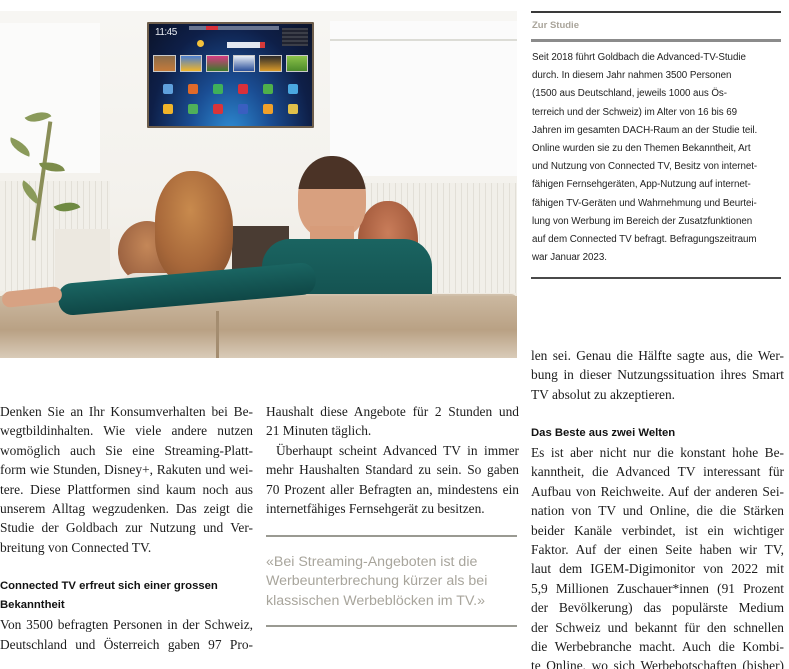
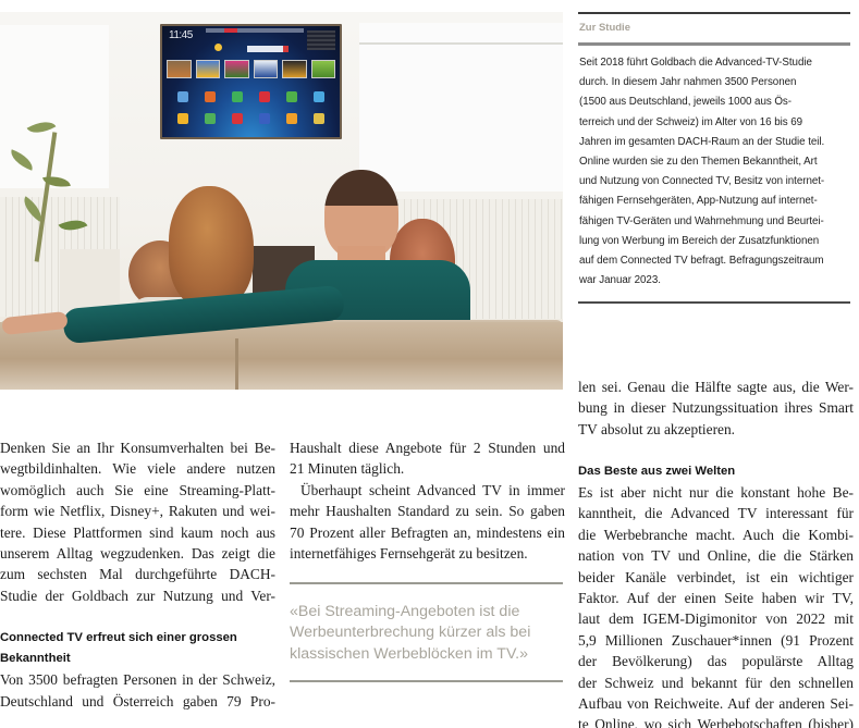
  11:45
  Zur Studie
  Seit 2018 führt Goldbach die Advanced-TV-Studie
  durch. In diesem Jahr nahmen 3500 Personen
  (1500 aus Deutschland, jeweils 1000 aus Ös-
  terreich und der Schweiz) im Alter von 16 bis 69
  Jahren im gesamten DACH-Raum an der Studie teil.
  Online wurden sie zu den Themen Bekanntheit, Art
  und Nutzung von Connected TV, Besitz von internet-
  fähigen Fernsehgeräten, App-Nutzung auf internet-
  fähigen TV-Geräten und Wahrnehmung und Beurtei-
  lung von Werbung im Bereich der Zusatzfunktionen
  auf dem Connected TV befragt. Befragungszeitraum
  war Januar 2023.
  Denken Sie an Ihr Konsumverhalten bei Be-
  wegtbildinhalten. Wie viele andere nutzen
  womöglich auch Sie eine Streaming-Platt-
- form wie Stunden, Disney+, Rakuten und wei-
+ form wie Netflix, Disney+, Rakuten und wei-
  tere. Diese Plattformen sind kaum noch aus
  unserem Alltag wegzudenken. Das zeigt die
+ zum sechsten Mal durchgeführte DACH-
  Studie der Goldbach zur Nutzung und Ver-
- breitung von Connected TV.
  Connected TV erfreut sich einer grossen
  Bekanntheit
  Von 3500 befragten Personen in der Schweiz,
- Deutschland und Österreich gaben 97 Pro-
+ Deutschland und Österreich gaben 79 Pro-
  Haushalt diese Angebote für 2 Stunden und
  21 Minuten täglich.
  Überhaupt scheint Advanced TV in immer
  mehr Haushalten Standard zu sein. So gaben
  70 Prozent aller Befragten an, mindestens ein
  internetfähiges Fernsehgerät zu besitzen.
  «Bei Streaming-Angeboten ist die
  Werbeunterbrechung kürzer als bei
  klassischen Werbeblöcken im TV.»
  len sei. Genau die Hälfte sagte aus, die Wer-
  bung in dieser Nutzungssituation ihres Smart
  TV absolut zu akzeptieren.
  Das Beste aus zwei Welten
  Es ist aber nicht nur die konstant hohe Be-
  kanntheit, die Advanced TV interessant für
- Aufbau von Reichweite. Auf der anderen Sei-
+ die Werbebranche macht. Auch die Kombi-
  nation von TV und Online, die die Stärken
  beider Kanäle verbindet, ist ein wichtiger
  Faktor. Auf der einen Seite haben wir TV,
  laut dem IGEM-Digimonitor von 2022 mit
  5,9 Millionen Zuschauer*innen (91 Prozent
- der Bevölkerung) das populärste Medium
+ der Bevölkerung) das populärste Alltag
  der Schweiz und bekannt für den schnellen
- die Werbebranche macht. Auch die Kombi-
+ Aufbau von Reichweite. Auf der anderen Sei-
  te Online, wo sich Werbebotschaften (bisher)
